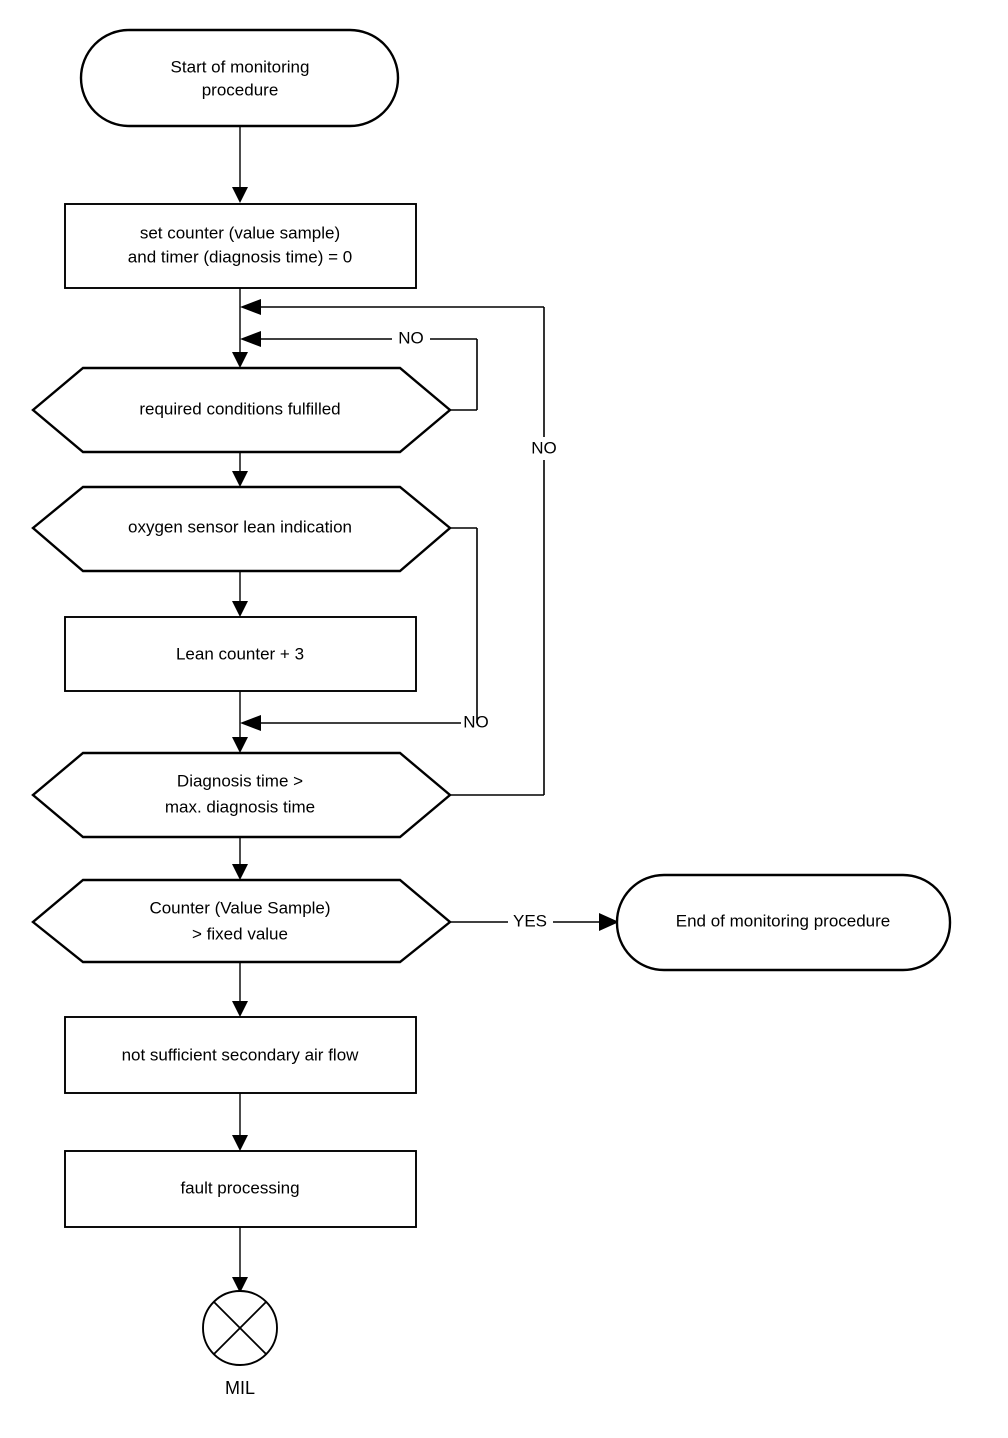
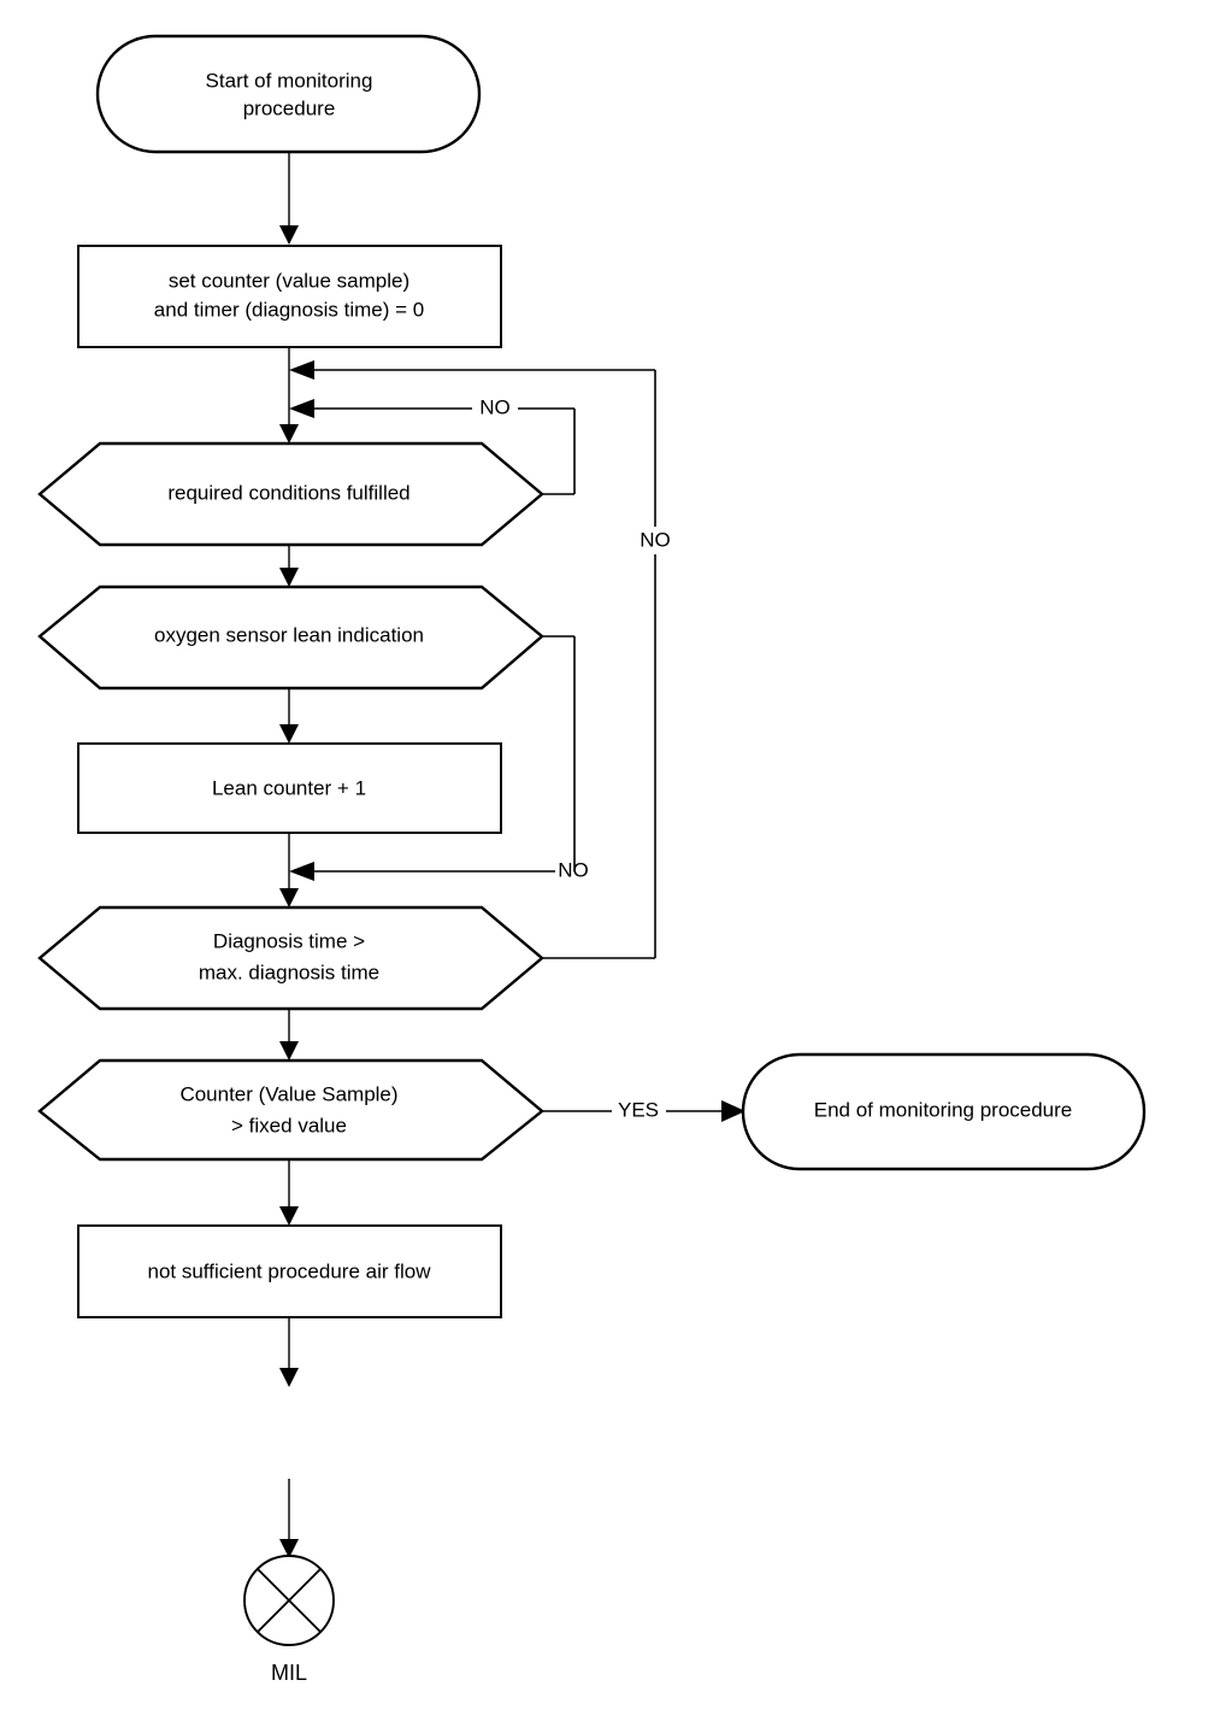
  NO
  NO
  NO
  YES
  Start of monitoring
  procedure
  set counter (value sample)
  and timer (diagnosis time) = 0
  required conditions fulfilled
  oxygen sensor lean indication
- Lean counter + 3
+ Lean counter + 1
  Diagnosis time >
  max. diagnosis time
  Counter (Value Sample)
  > fixed value
  End of monitoring procedure
- not sufficient secondary air flow
+ not sufficient procedure air flow
- fault processing
  MIL
